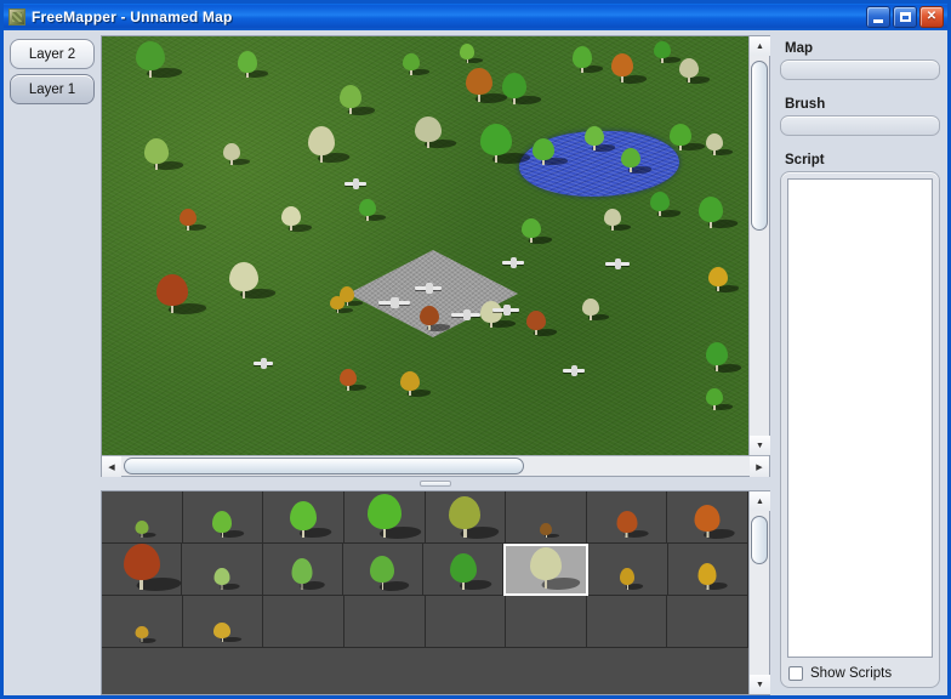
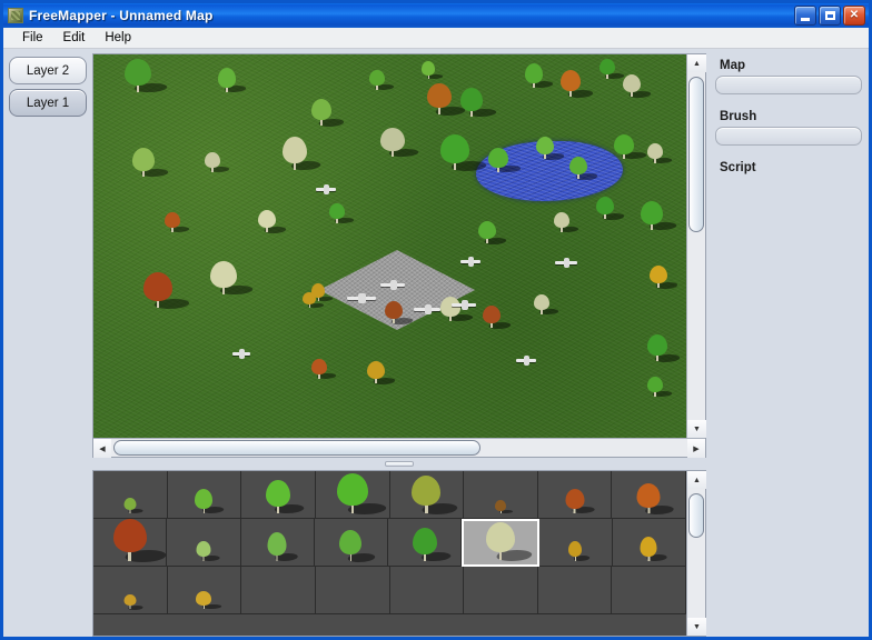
  FreeMapper - Unnamed Map
  ✕
+ File
+ Edit
+ Help
  Layer 2
  Layer 1
  Map
  Brush
  Script
- Show Scripts
